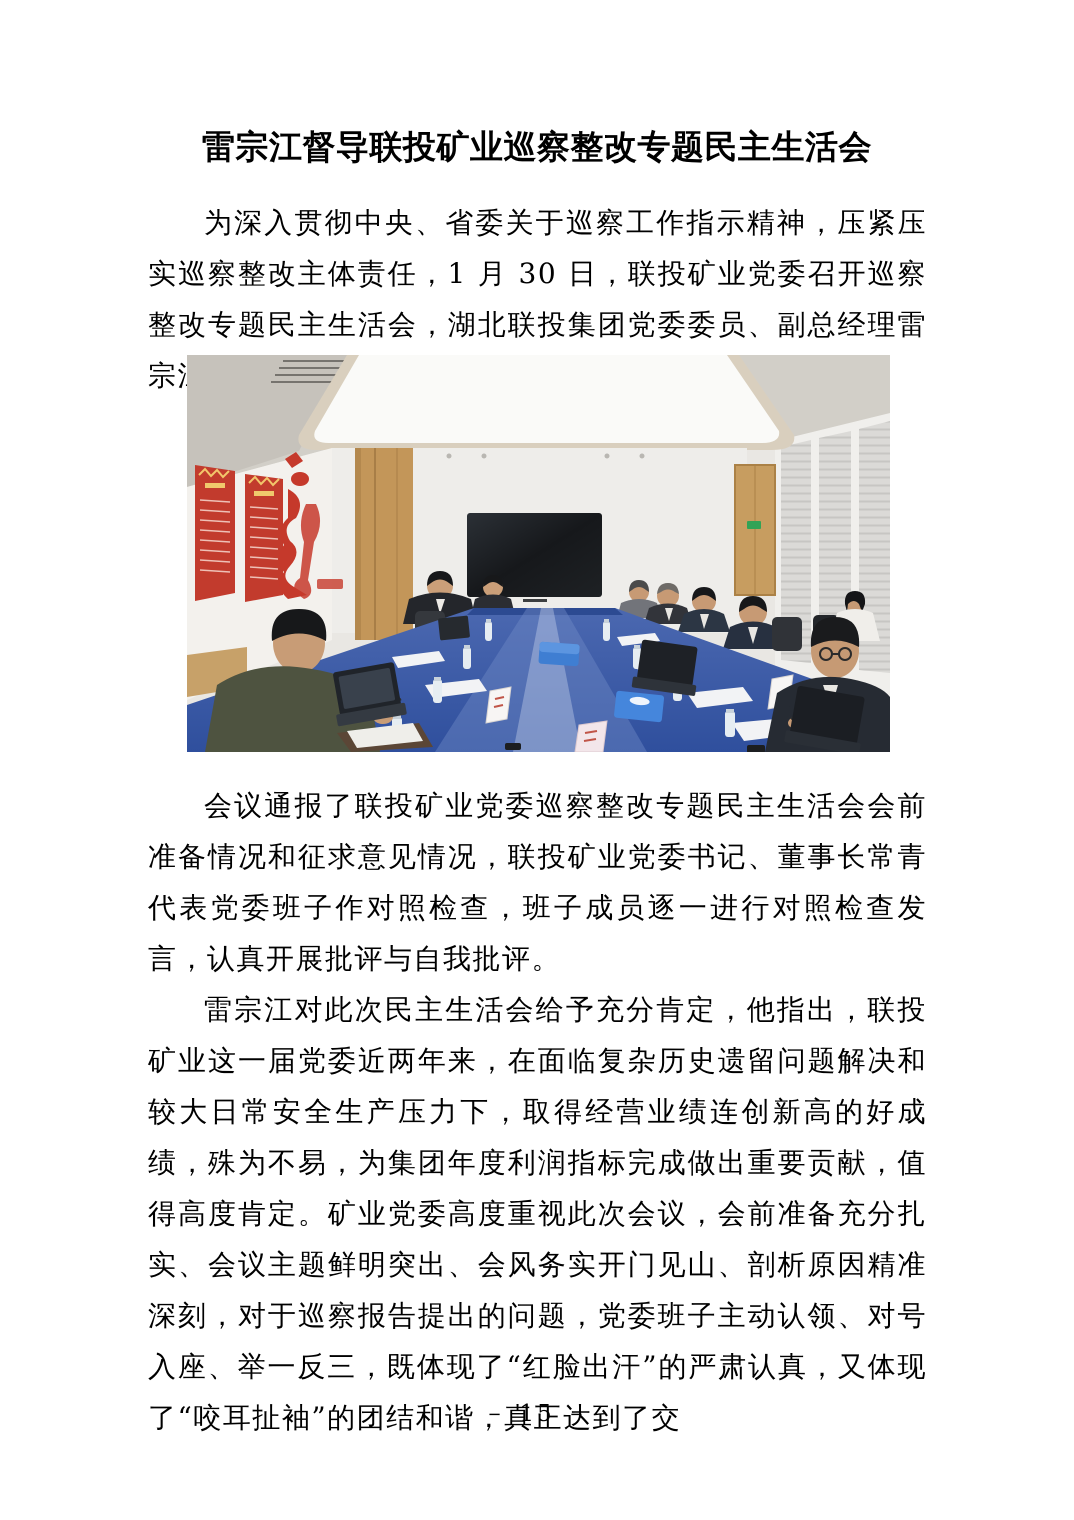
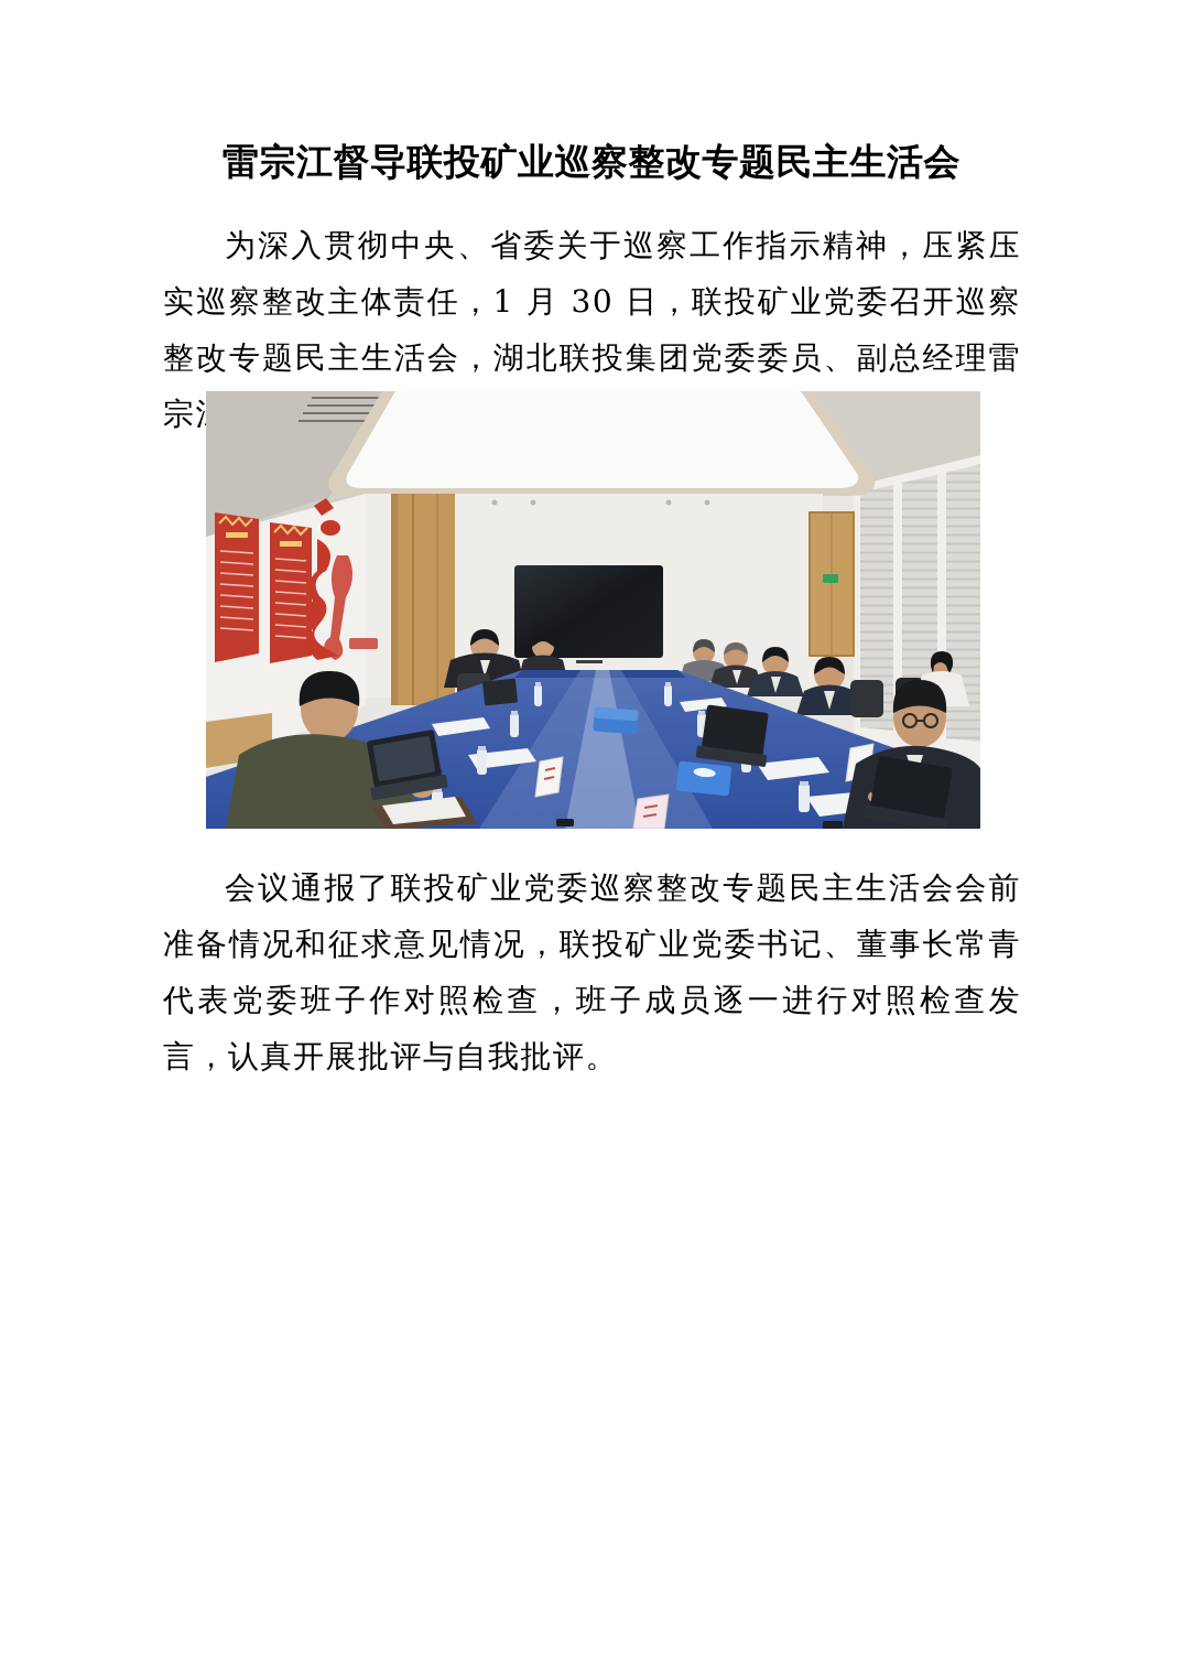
  雷宗江督导联投矿业巡察整改专题民主生活会
  为深入贯彻中央、省委关于巡察工作指示精神，压紧压实巡察整改主体责任，1 月 30 日，联投矿业党委召开巡察整改专题民主生活会，湖北联投集团党委委员、副总经理雷宗
  会议通报了联投矿业党委巡察整改专题民主生活会会前准备情况和征求意见情况，联投矿业党委书记、董事长常青代表党委班子作对照检查，班子成员逐一进行对照检查发言，认真开展批评与自我批评。
- 雷宗江对此次民主生活会给予充分肯定，他指出，联投矿业这一届党委近两年来，在面临复杂历史遗留问题解决和较大日常安全生产压力下，取得经营业绩连创新高的好成绩，殊为不易，为集团年度利润指标完成做出重要贡献，值得高度肯定。矿业党委高度重视此次会议，会前准备充分扎实、会议主题鲜明突出、会风务实开门见山、剖析原因精准深刻，对于巡察报告提出的问题，党委班子主动认领、对号入座、举一反三，既体现了“红脸出汗”的严肃认真，又体现了“咬耳扯袖”的团结和谐，真正达到了交
- － 15 －
